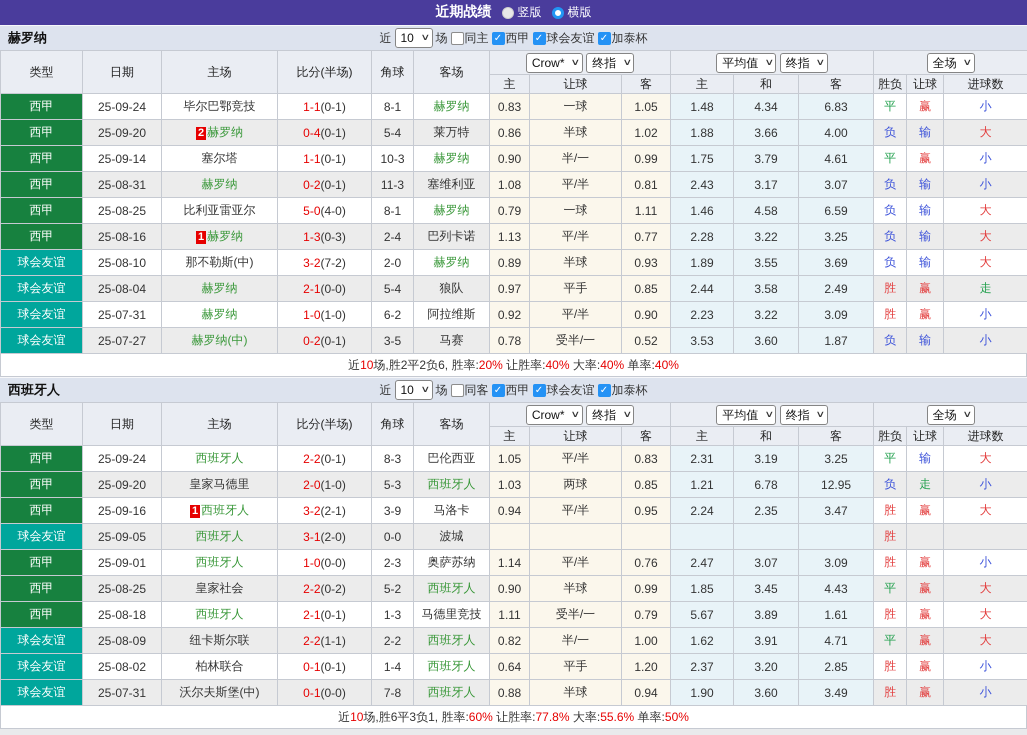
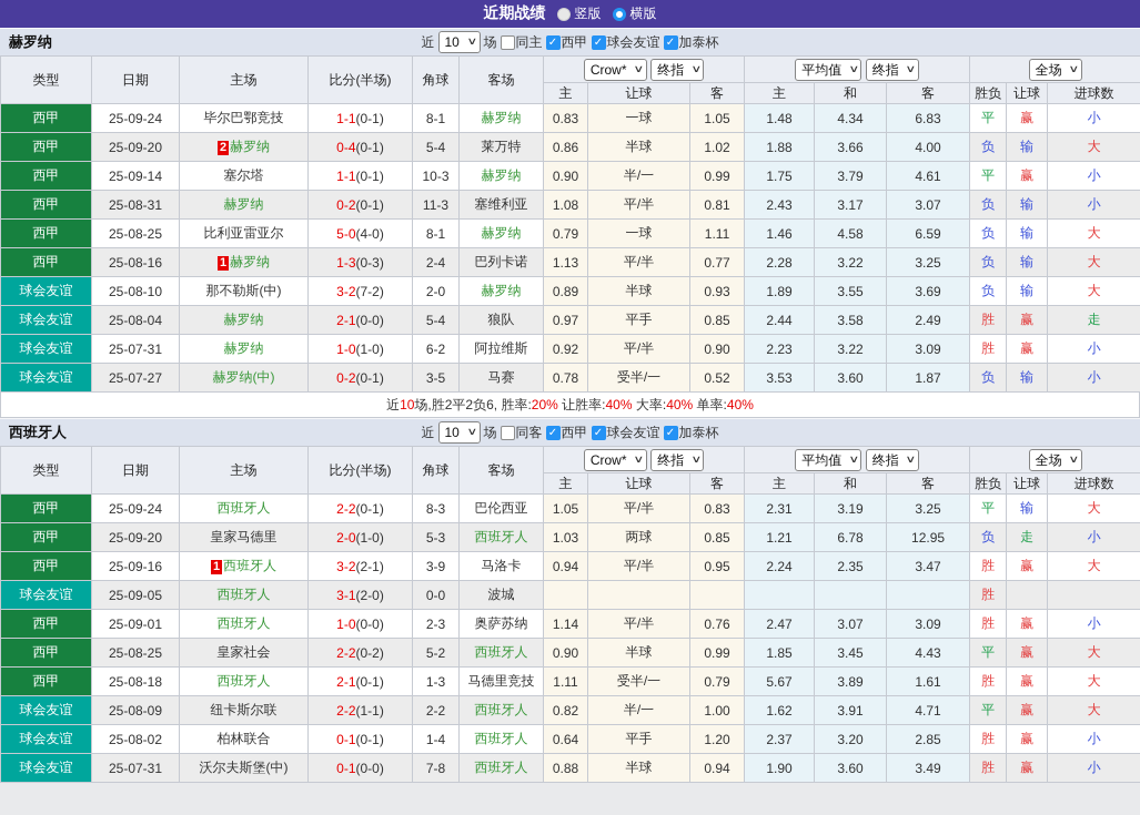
  近期战绩
  竖版
  横版
  赫罗纳
  近
  10
  ∨
  场
  同主
  ✓
  西甲
  ✓
  球会友谊
  ✓
  加泰杯
  类型	日期	主场	比分(半场)	角球	客场	Crow* ∨ 终指 ∨	平均值 ∨ 终指 ∨	全场 ∨
  主	让球	客	主	和	客	胜负	让球	进球数
  西甲	25-09-24	毕尔巴鄂竞技	1-1(0-1)	8-1	赫罗纳	0.83	一球	1.05	1.48	4.34	6.83	平	赢	小
  西甲	25-09-20	2 赫罗纳	0-4(0-1)	5-4	莱万特	0.86	半球	1.02	1.88	3.66	4.00	负	输	大
  西甲	25-09-14	塞尔塔	1-1(0-1)	10-3	赫罗纳	0.90	半/一	0.99	1.75	3.79	4.61	平	赢	小
  西甲	25-08-31	赫罗纳	0-2(0-1)	11-3	塞维利亚	1.08	平/半	0.81	2.43	3.17	3.07	负	输	小
  西甲	25-08-25	比利亚雷亚尔	5-0(4-0)	8-1	赫罗纳	0.79	一球	1.11	1.46	4.58	6.59	负	输	大
  西甲	25-08-16	1 赫罗纳	1-3(0-3)	2-4	巴列卡诺	1.13	平/半	0.77	2.28	3.22	3.25	负	输	大
  球会友谊	25-08-10	那不勒斯(中)	3-2(7-2)	2-0	赫罗纳	0.89	半球	0.93	1.89	3.55	3.69	负	输	大
  球会友谊	25-08-04	赫罗纳	2-1(0-0)	5-4	狼队	0.97	平手	0.85	2.44	3.58	2.49	胜	赢	走
  球会友谊	25-07-31	赫罗纳	1-0(1-0)	6-2	阿拉维斯	0.92	平/半	0.90	2.23	3.22	3.09	胜	赢	小
  球会友谊	25-07-27	赫罗纳(中)	0-2(0-1)	3-5	马赛	0.78	受半/一	0.52	3.53	3.60	1.87	负	输	小
  近10场,胜2平2负6, 胜率:20% 让胜率:40% 大率:40% 单率:40%
  西班牙人
  近
  10
  ∨
  场
  同客
  ✓
  西甲
  ✓
  球会友谊
  ✓
  加泰杯
  类型	日期	主场	比分(半场)	角球	客场	Crow* ∨ 终指 ∨	平均值 ∨ 终指 ∨	全场 ∨
  主	让球	客	主	和	客	胜负	让球	进球数
  西甲	25-09-24	西班牙人	2-2(0-1)	8-3	巴伦西亚	1.05	平/半	0.83	2.31	3.19	3.25	平	输	大
  西甲	25-09-20	皇家马德里	2-0(1-0)	5-3	西班牙人	1.03	两球	0.85	1.21	6.78	12.95	负	走	小
  西甲	25-09-16	1 西班牙人	3-2(2-1)	3-9	马洛卡	0.94	平/半	0.95	2.24	2.35	3.47	胜	赢	大
  球会友谊	25-09-05	西班牙人	3-1(2-0)	0-0	波城							胜
  西甲	25-09-01	西班牙人	1-0(0-0)	2-3	奥萨苏纳	1.14	平/半	0.76	2.47	3.07	3.09	胜	赢	小
  西甲	25-08-25	皇家社会	2-2(0-2)	5-2	西班牙人	0.90	半球	0.99	1.85	3.45	4.43	平	赢	大
  西甲	25-08-18	西班牙人	2-1(0-1)	1-3	马德里竞技	1.11	受半/一	0.79	5.67	3.89	1.61	胜	赢	大
  球会友谊	25-08-09	纽卡斯尔联	2-2(1-1)	2-2	西班牙人	0.82	半/一	1.00	1.62	3.91	4.71	平	赢	大
  球会友谊	25-08-02	柏林联合	0-1(0-1)	1-4	西班牙人	0.64	平手	1.20	2.37	3.20	2.85	胜	赢	小
  球会友谊	25-07-31	沃尔夫斯堡(中)	0-1(0-0)	7-8	西班牙人	0.88	半球	0.94	1.90	3.60	3.49	胜	赢	小
- 近10场,胜6平3负1, 胜率:60% 让胜率:77.8% 大率:55.6% 单率:50%
